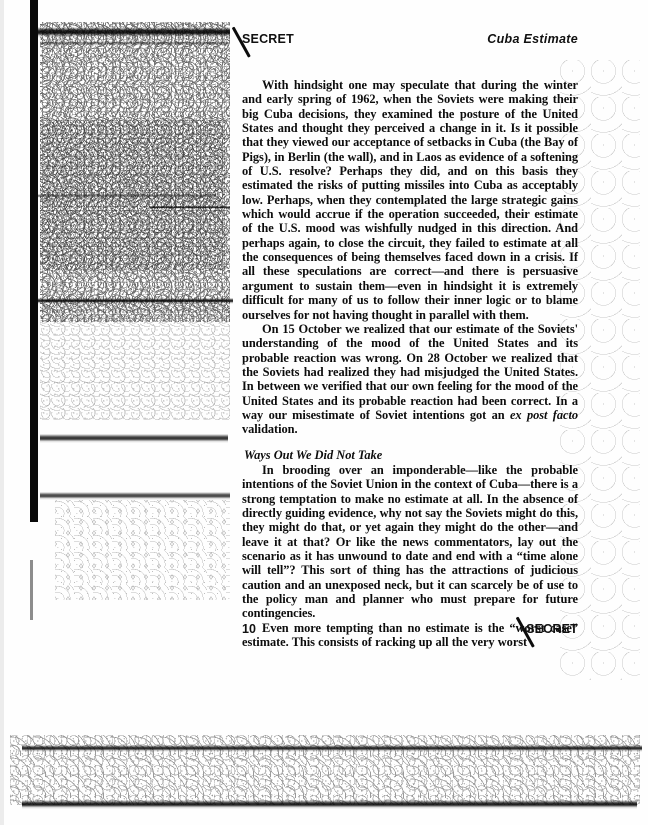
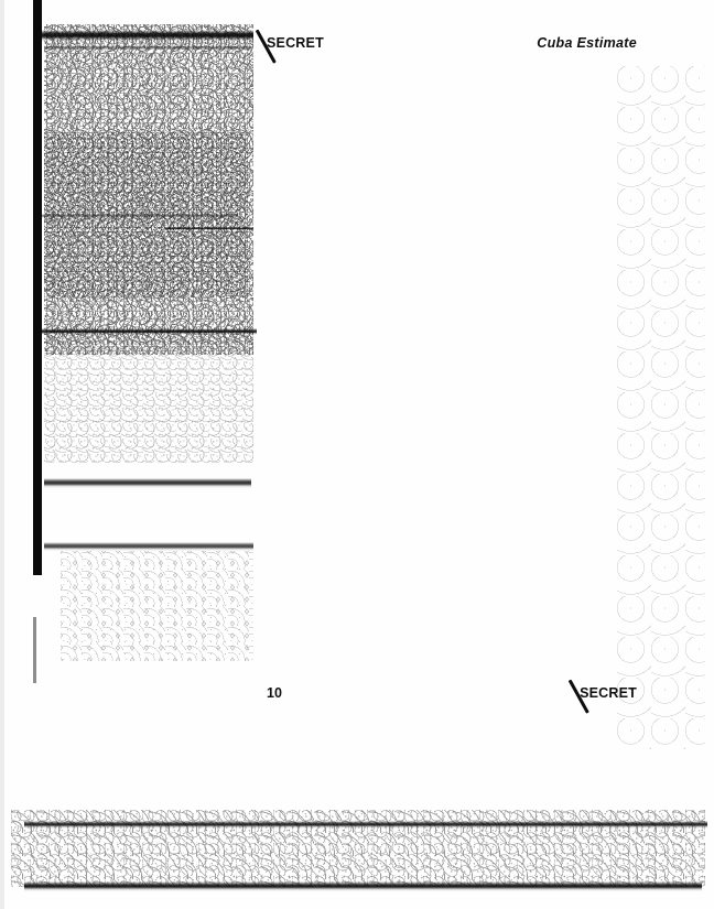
  SECRET
  Cuba Estimate
- With hindsight one may speculate that during the winter and early spring of 1962, when the Soviets were making their big Cuba decisions, they examined the posture of the United States and thought they perceived a change in it. Is it possible that they viewed our acceptance of setbacks in Cuba (the Bay of Pigs), in Berlin (the wall), and in Laos as evidence of a softening of U.S. resolve? Perhaps they did, and on this basis they estimated the risks of putting missiles into Cuba as acceptably low. Perhaps, when they contemplated the large strategic gains which would accrue if the operation succeeded, their estimate of the U.S. mood was wishfully nudged in this direction. And perhaps again, to close the circuit, they failed to estimate at all the consequences of being themselves faced down in a crisis. If all these speculations are correct—and there is persuasive argument to sustain them—even in hindsight it is extremely difficult for many of us to follow their inner logic or to blame ourselves for not having thought in parallel with them.
- On 15 October we realized that our estimate of the Soviets' understanding of the mood of the United States and its probable reaction was wrong. On 28 October we realized that the Soviets had realized they had misjudged the United States. In between we verified that our own feeling for the mood of the United States and its probable reaction had been correct. In a way our misestimate of Soviet intentions got an ex post facto validation.
- Ways Out We Did Not Take
- In brooding over an imponderable—like the probable intentions of the Soviet Union in the context of Cuba—there is a strong temptation to make no estimate at all. In the absence of directly guiding evidence, why not say the Soviets might do this, they might do that, or yet again they might do the other—and leave it at that? Or like the news commentators, lay out the scenario as it has unwound to date and end with a “time alone will tell”? This sort of thing has the attractions of judicious caution and an unexposed neck, but it can scarcely be of use to the policy man and planner who must prepare for future contingencies.
- Even more tempting than no estimate is the “worst case” estimate. This consists of racking up all the very worst
  10
  SECRET
